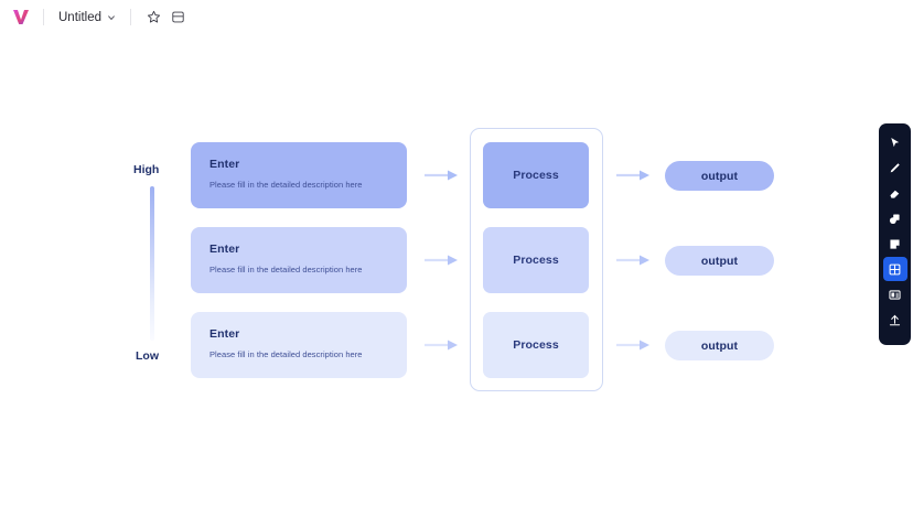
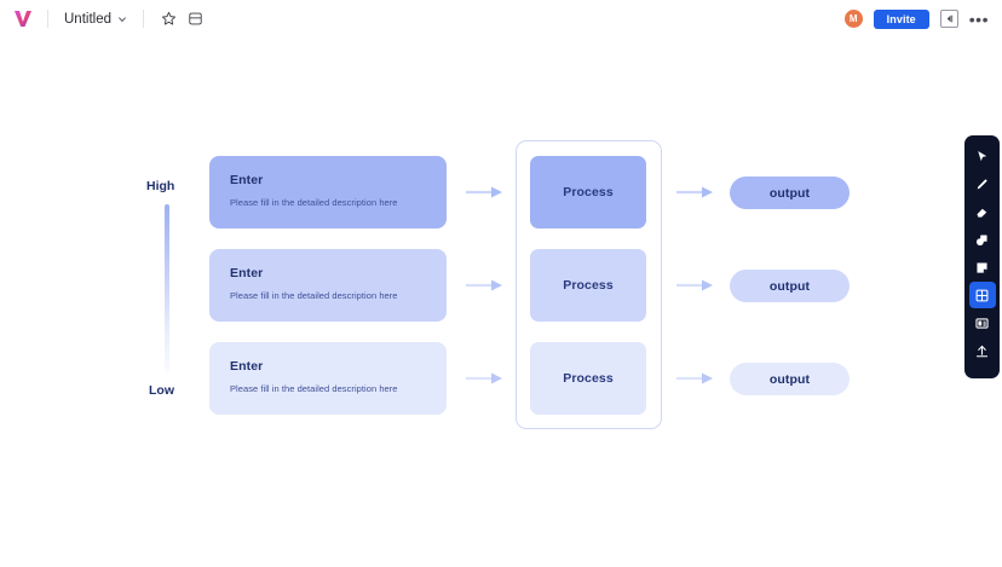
  Untitled
+ M
+ Invite
+ •••
  High
  Low
  Enter
  Please fill in the detailed description here
  Process
  output
  Enter
  Please fill in the detailed description here
  Process
  output
  Enter
  Please fill in the detailed description here
  Process
  output
